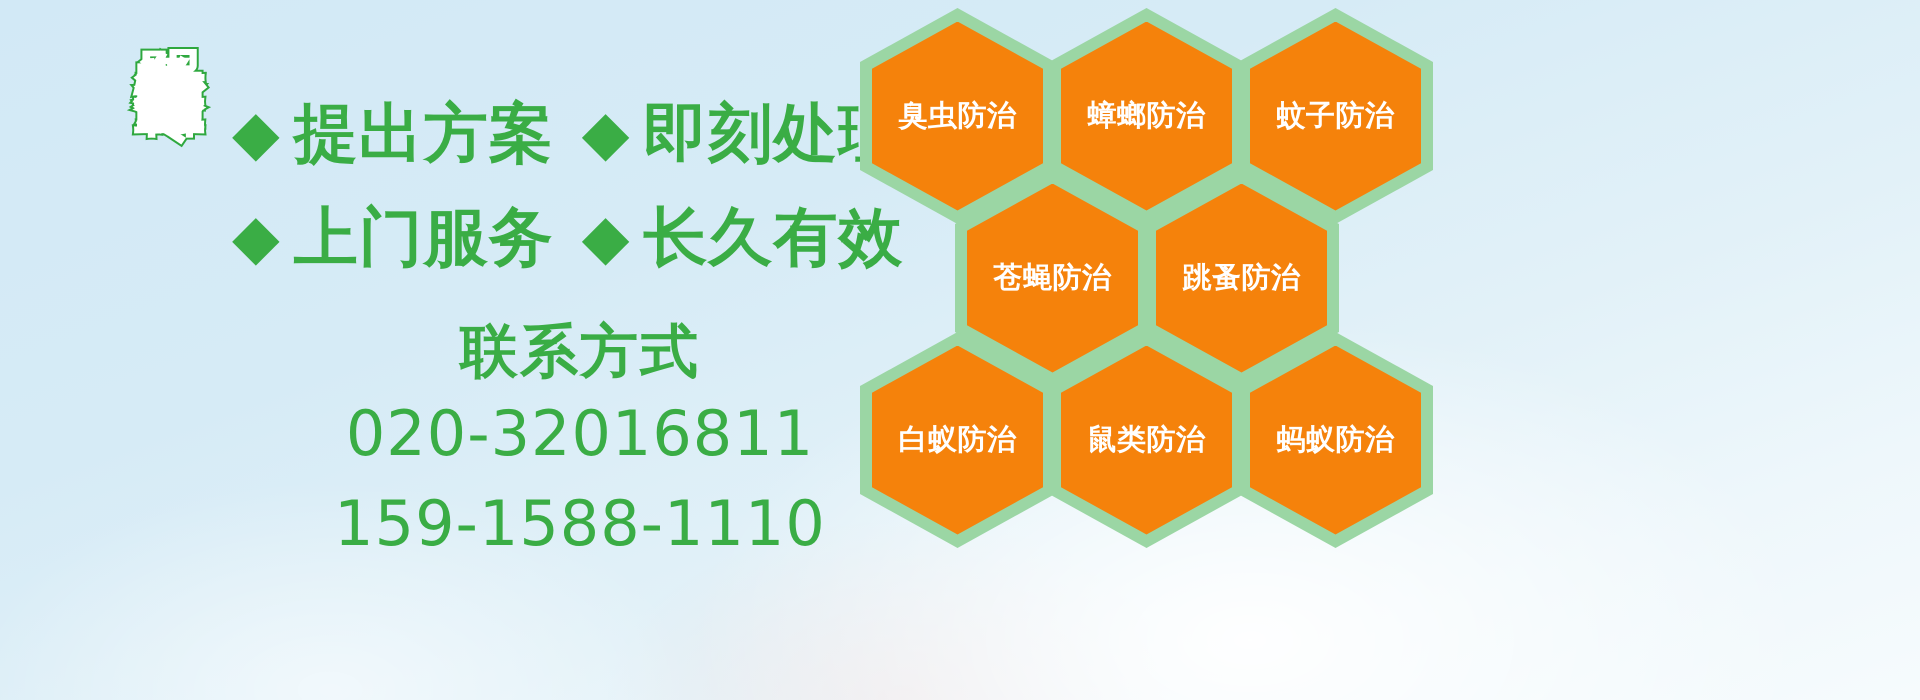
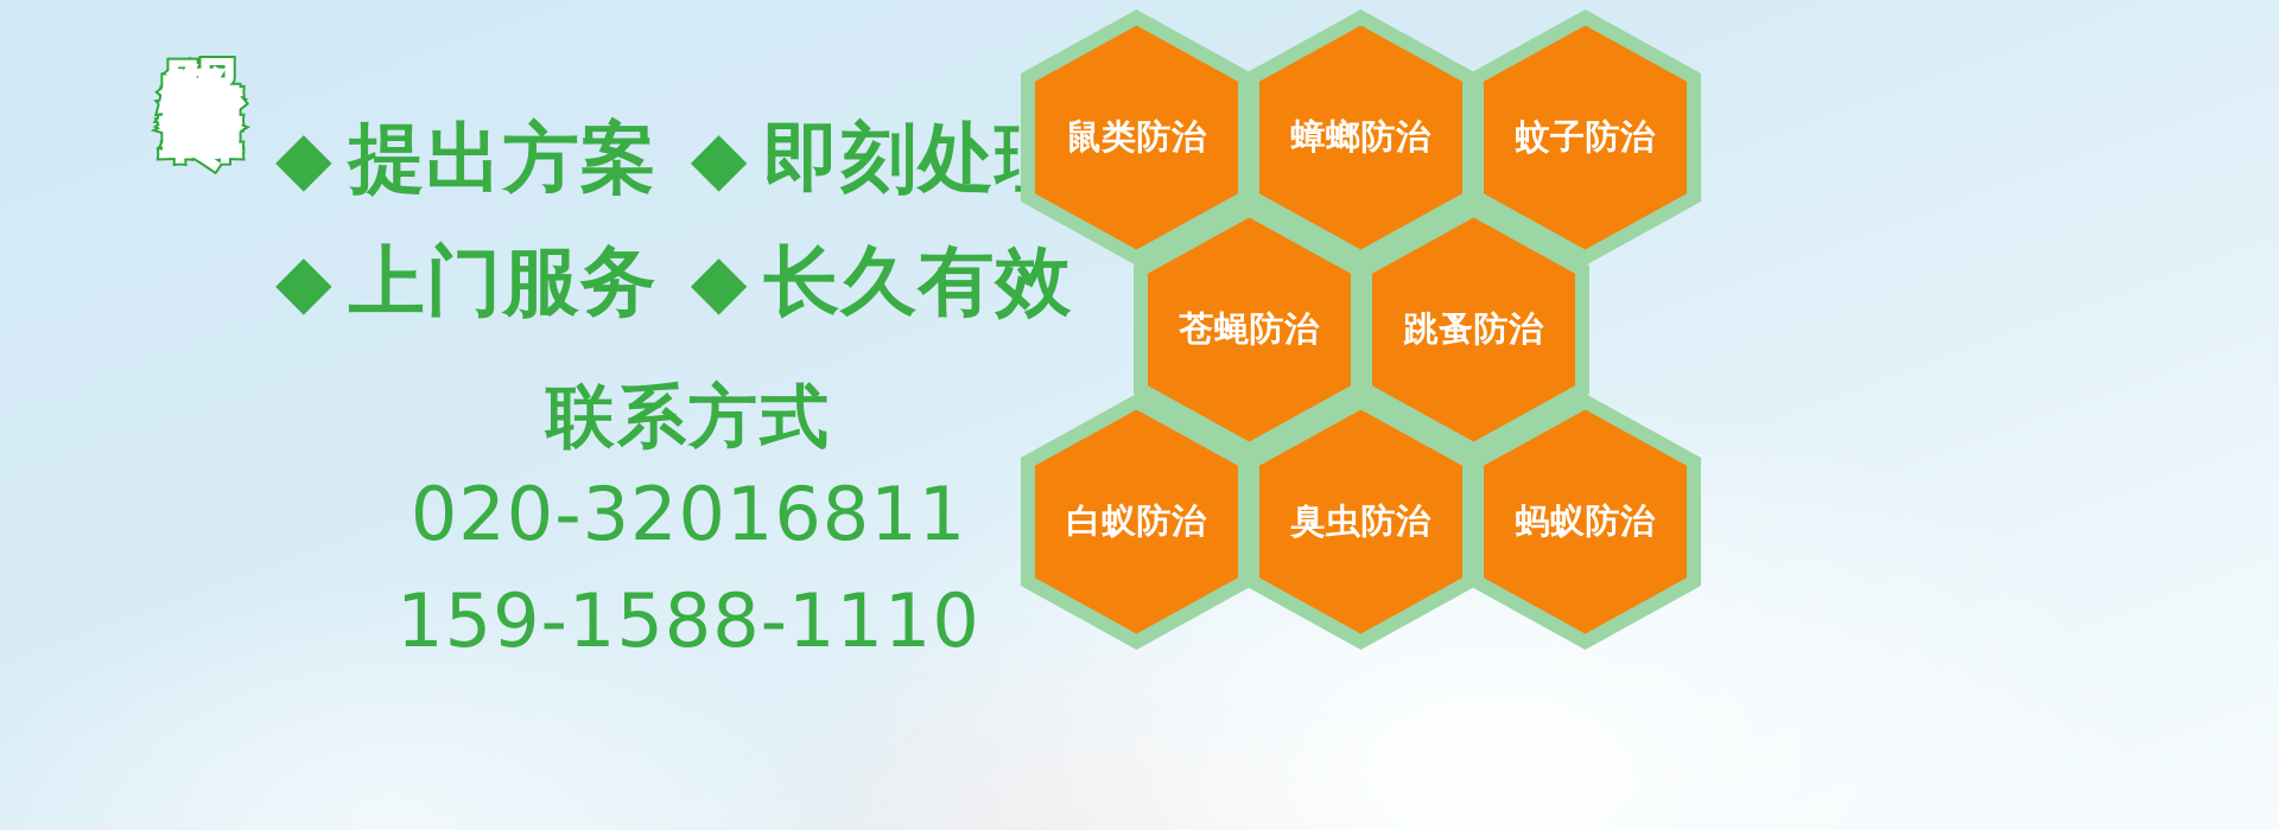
  ◆
  提出方案
  ◆
  即刻处
  ◆
  上门服务
  ◆
  长久有效
  联系方式
  020-32016811
  159-1588-1110
- 臭虫防治
+ 鼠类防治
  蟑螂防治
  蚊子防治
  苍蝇防治
  跳蚤防治
  白蚁防治
- 鼠类防治
+ 臭虫防治
  蚂蚁防治
